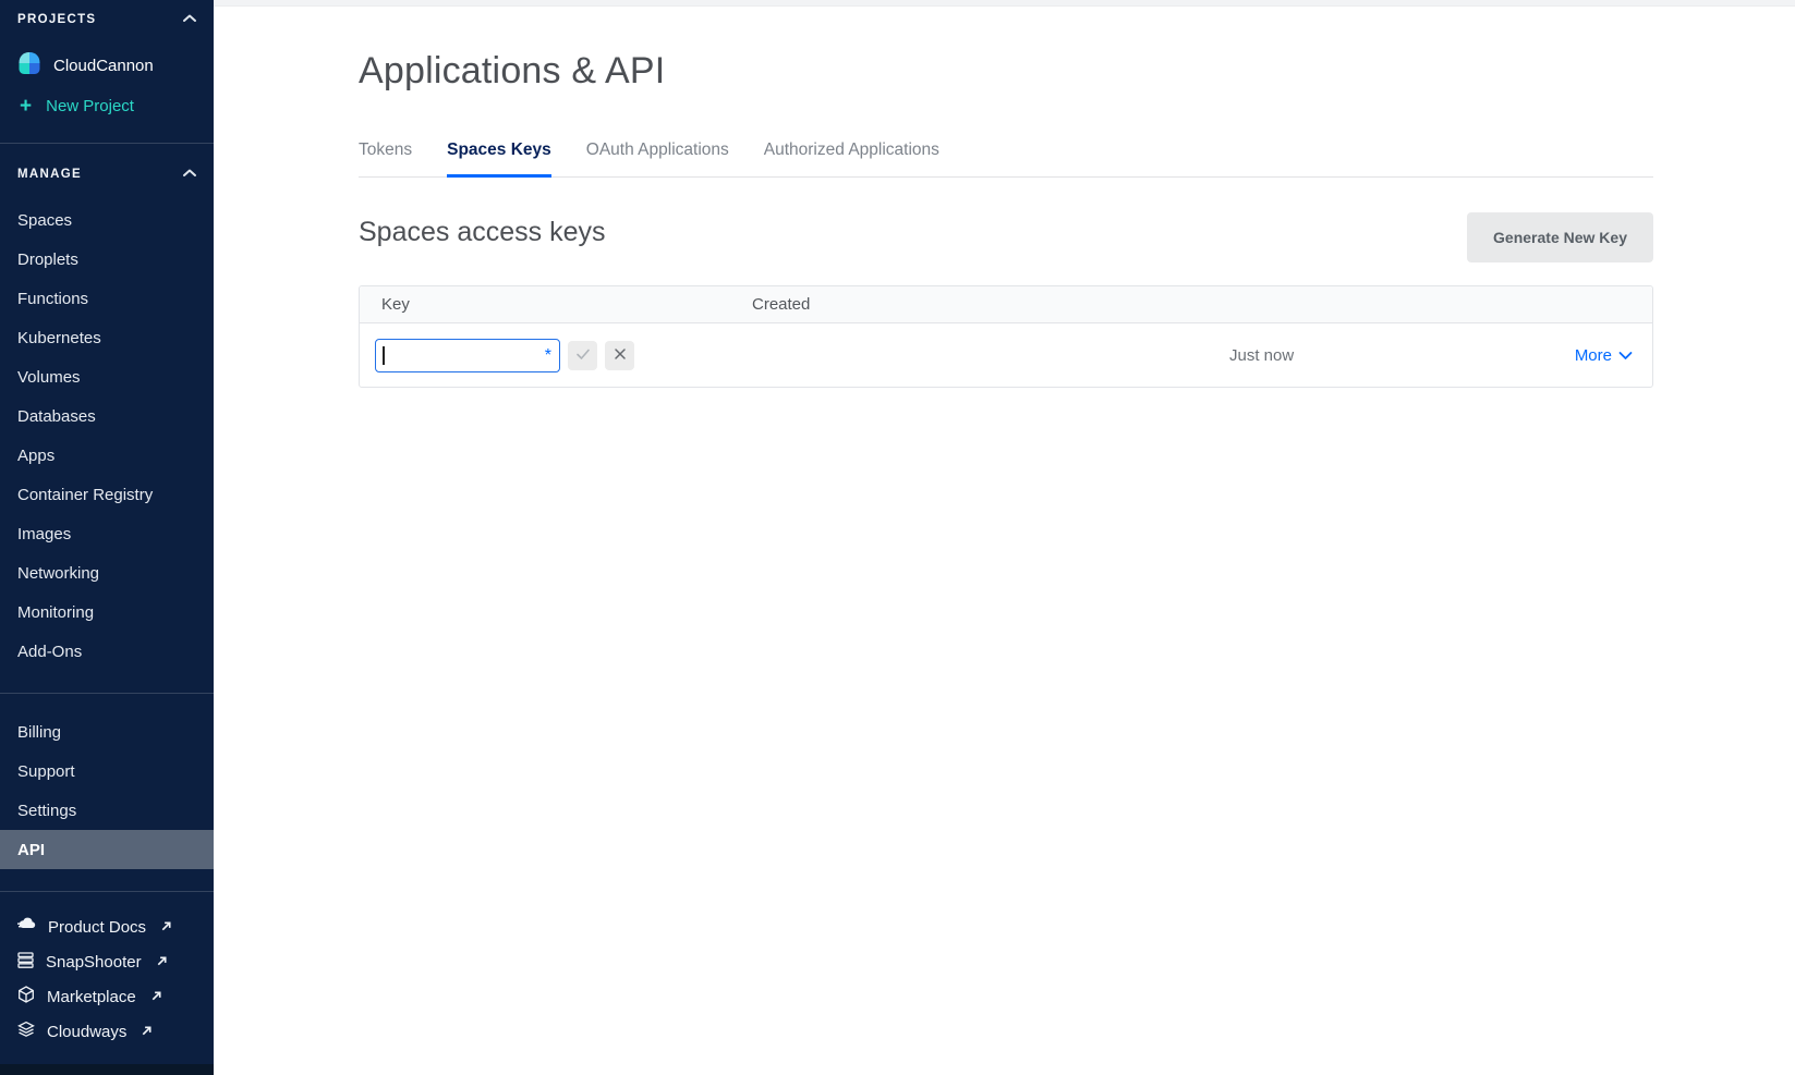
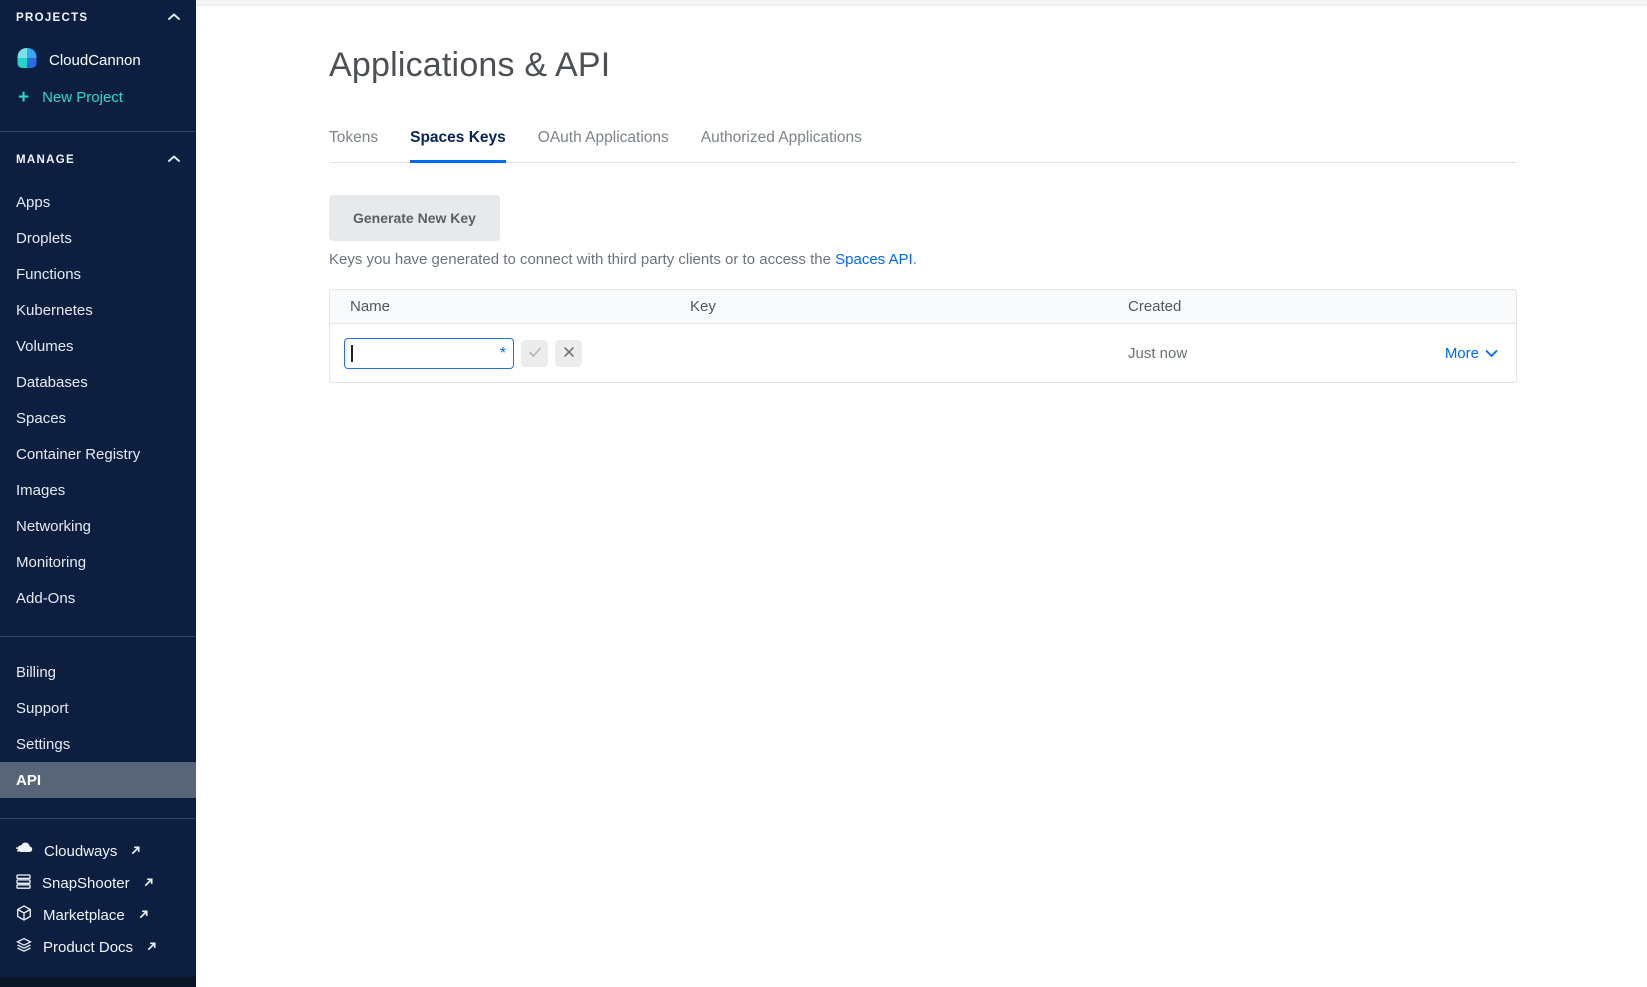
  PROJECTS
  CloudCannon
  +
  New Project
  MANAGE
- Spaces
+ Apps
  Droplets
  Functions
  Kubernetes
  Volumes
  Databases
- Apps
+ Spaces
  Container Registry
  Images
  Networking
  Monitoring
  Add-Ons
  Billing
  Support
  Settings
  API
- Product Docs
+ Cloudways
  SnapShooter
  Marketplace
- Cloudways
+ Product Docs
  Applications & API
  Tokens
  Spaces Keys
  OAuth Applications
  Authorized Applications
- Spaces access keys
  Generate New Key
+ Keys you have generated to connect with third party clients or to access the Spaces API.
+ Name
  Key
  Created
  *
  Just now
  More
